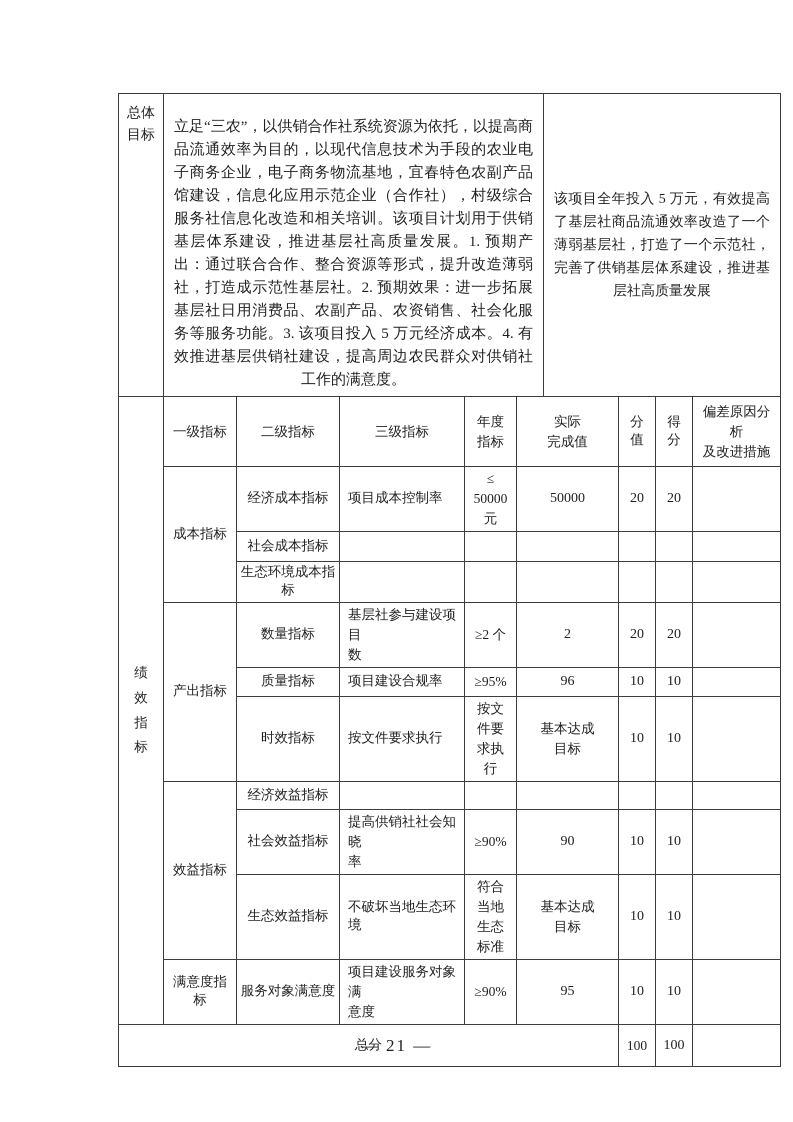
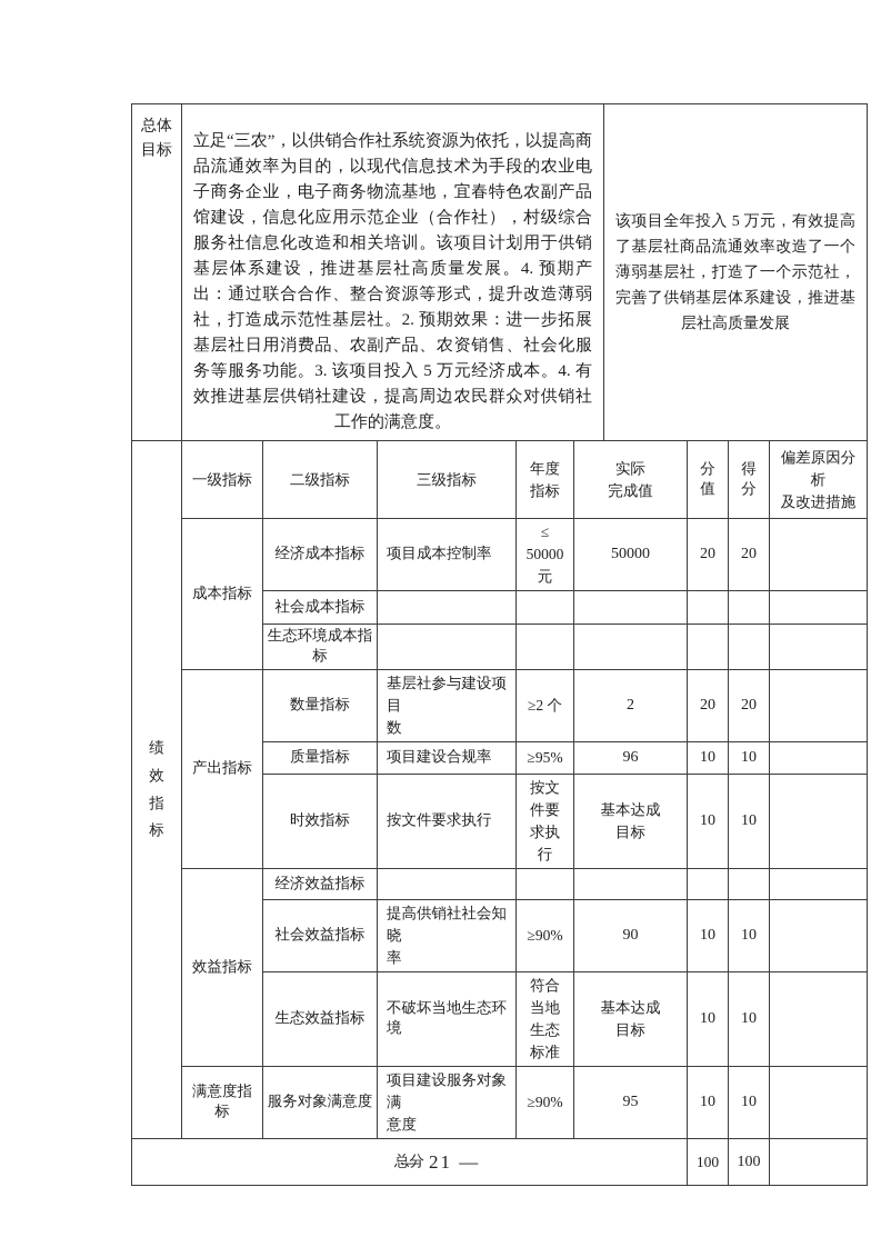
- 总体 目标	立足“三农”，以供销合作社系统资源为依托，以提高商品流通效率为目的，以现代信息技术为手段的农业电子商务企业，电子商务物流基地，宜春特色农副产品馆建设，信息化应用示范企业（合作社），村级综合服务社信息化改造和相关培训。该项目计划用于供销基层体系建设，推进基层社高质量发展。1. 预期产出：通过联合合作、整合资源等形式，提升改造薄弱社，打造成示范性基层社。2. 预期效果：进一步拓展基层社日用消费品、农副产品、农资销售、社会化服务等服务功能。3. 该项目投入 5 万元经济成本。4. 有效推进基层供销社建设，提高周边农民群众对供销社工作的满意度。	该项目全年投入 5 万元，有效提高了基层社商品流通效率改造了一个薄弱基层社，打造了一个示范社，完善了供销基层体系建设，推进基层社高质量发展
+ 总体 目标	立足“三农”，以供销合作社系统资源为依托，以提高商品流通效率为目的，以现代信息技术为手段的农业电子商务企业，电子商务物流基地，宜春特色农副产品馆建设，信息化应用示范企业（合作社），村级综合服务社信息化改造和相关培训。该项目计划用于供销基层体系建设，推进基层社高质量发展。4. 预期产出：通过联合合作、整合资源等形式，提升改造薄弱社，打造成示范性基层社。2. 预期效果：进一步拓展基层社日用消费品、农副产品、农资销售、社会化服务等服务功能。3. 该项目投入 5 万元经济成本。4. 有效推进基层供销社建设，提高周边农民群众对供销社工作的满意度。	该项目全年投入 5 万元，有效提高了基层社商品流通效率改造了一个薄弱基层社，打造了一个示范社，完善了供销基层体系建设，推进基层社高质量发展
  绩效指标	一级指标	二级指标	三级指标	年度 指标	实际 完成值	分值	得分	偏差原因分 析 及改进措施
  成本指标	经济成本指标	项目成本控制率	≤ 50000 元	50000	20	20
  社会成本指标
  生态环境成本指标
  产出指标	数量指标	基层社参与建设项目 数	≥2 个	2	20	20
  质量指标	项目建设合规率	≥95%	96	10	10
  时效指标	按文件要求执行	按文 件要 求执 行	基本达成 目标	10	10
  效益指标	经济效益指标
  社会效益指标	提高供销社社会知晓 率	≥90%	90	10	10
  生态效益指标	不破坏当地生态环境	符合 当地 生态 标准	基本达成 目标	10	10
  满意度指标	服务对象满意度	项目建设服务对象满 意度	≥90%	95	10	10
  总分	100	100
  — 21 —
